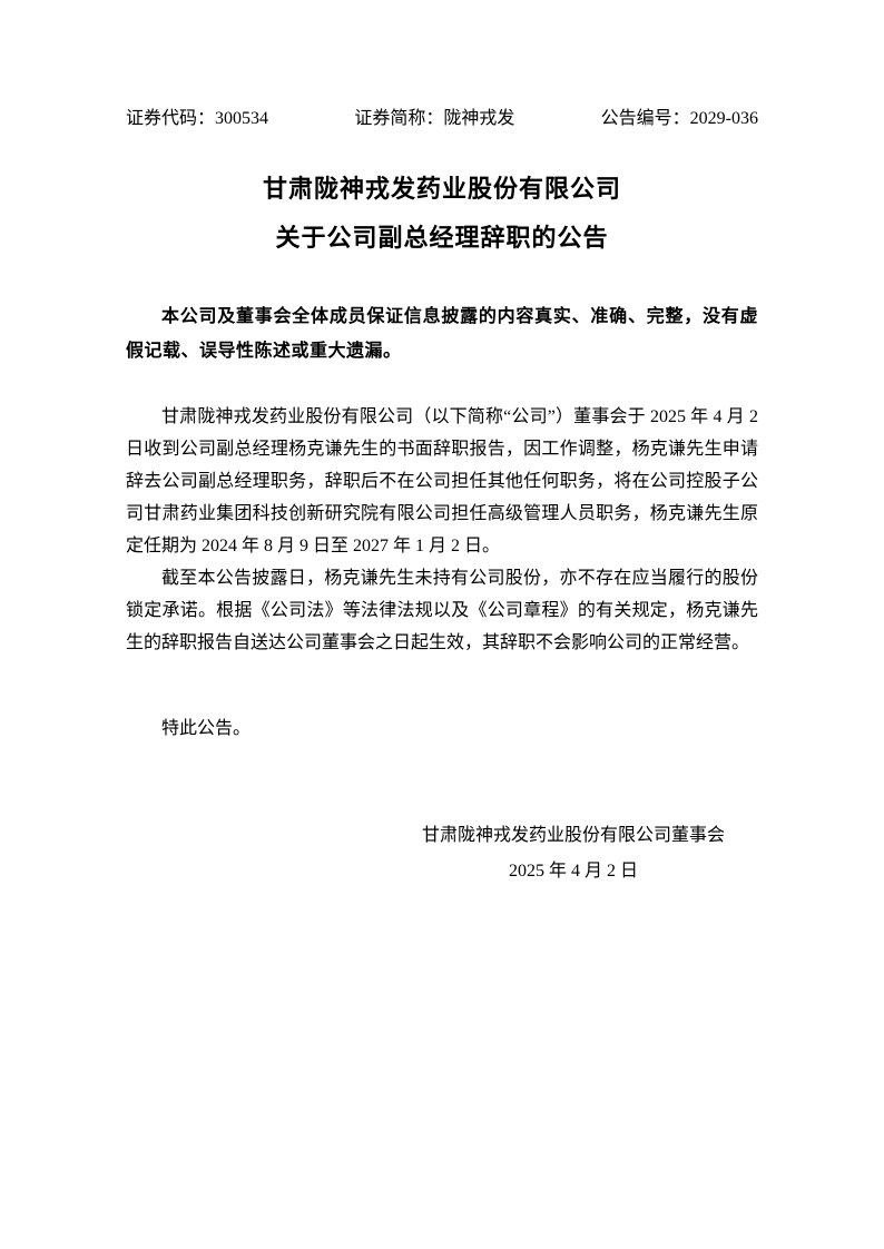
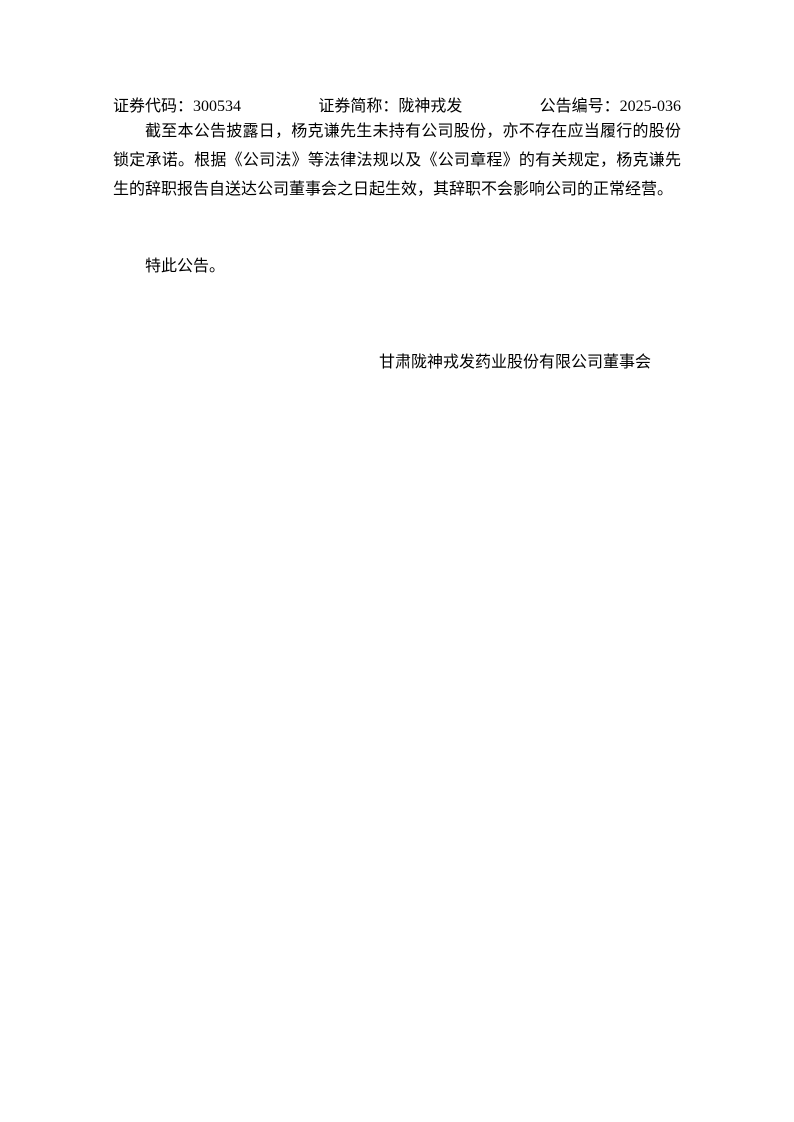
  证券代码：300534
  证券简称：陇神戎发
- 公告编号：2029-036
+ 公告编号：2025-036
- 甘肃陇神戎发药业股份有限公司
- 关于公司副总经理辞职的公告
- 本公司及董事会全体成员保证信息披露的内容真实、准确、完整，没有虚假记载、误导性陈述或重大遗漏。
- 甘肃陇神戎发药业股份有限公司（以下简称“公司”）董事会于 2025 年 4 月 2 日收到公司副总经理杨克谦先生的书面辞职报告，因工作调整，杨克谦先生申请辞去公司副总经理职务，辞职后不在公司担任其他任何职务，将在公司控股子公司甘肃药业集团科技创新研究院有限公司担任高级管理人员职务，杨克谦先生原定任期为 2024 年 8 月 9 日至 2027 年 1 月 2 日。
  截至本公告披露日，杨克谦先生未持有公司股份，亦不存在应当履行的股份锁定承诺。根据《公司法》等法律法规以及《公司章程》的有关规定，杨克谦先生的辞职报告自送达公司董事会之日起生效，其辞职不会影响公司的正常经营。
  特此公告。
  甘肃陇神戎发药业股份有限公司董事会
- 2025 年 4 月 2 日
